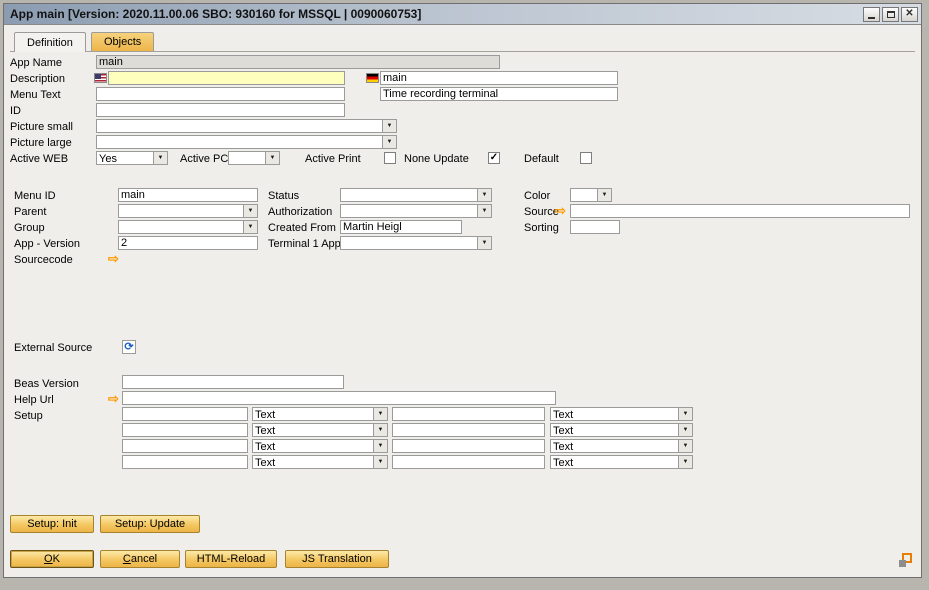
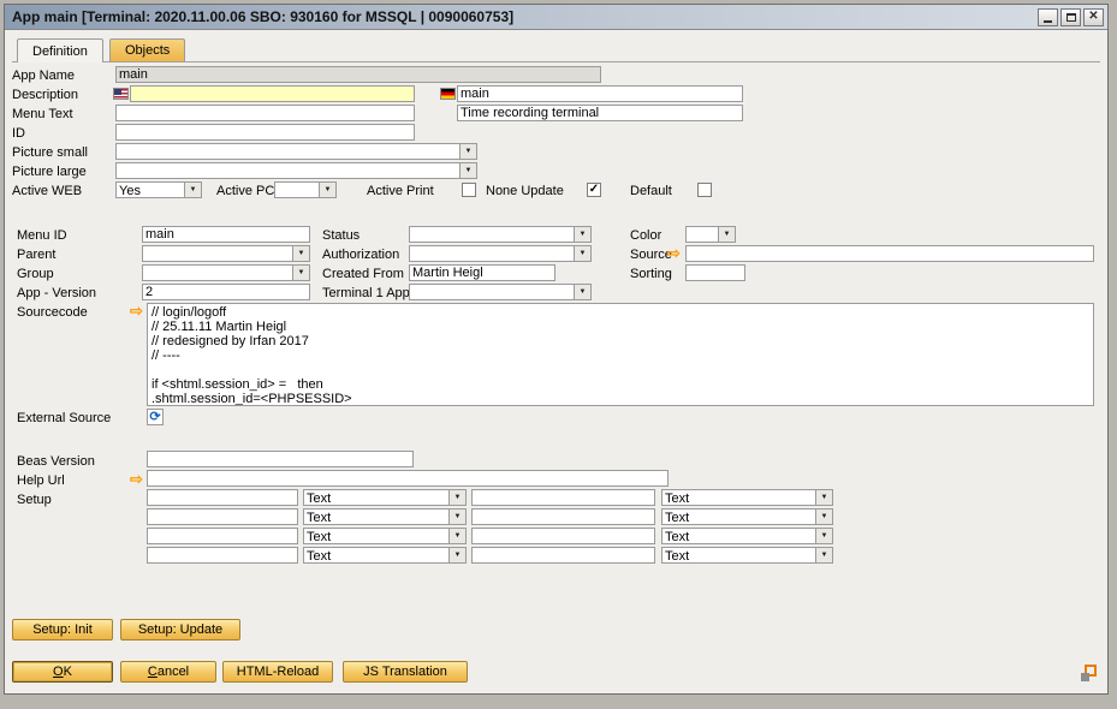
- App main [Version: 2020.11.00.06 SBO: 930160 for MSSQL | 0090060753]
+ App main [Terminal: 2020.11.00.06 SBO: 930160 for MSSQL | 0090060753]
  ✕
  Definition
  Objects
  App Name
  main
  Description
  main
  Menu Text
  Time recording terminal
  ID
  Picture small
  Picture large
  Active WEB
  Yes
  Active PC
  Active Print
  None Update
  ✓
  Default
  Menu ID
  main
  Status
  Color
  Parent
  Authorization
  Source
  ⇨
  Group
  Created From
  Martin Heigl
  Sorting
  App - Version
  2
  Terminal 1 App
  Sourcecode
  ⇨
+ // login/logoff
+ // 25.11.11 Martin Heigl
+ // redesigned by Irfan 2017
+ // ----
+ if <shtml.session_id> = then
+ .shtml.session_id=<PHPSESSID>
  External Source
  ⟳
  Beas Version
  Help Url
  ⇨
  Setup
  Text
  Text
  Text
  Text
  Text
  Text
  Text
  Text
  Setup: Init
  Setup: Update
  O
  K
  C
  ancel
  HTML-Reload
  JS Translation
